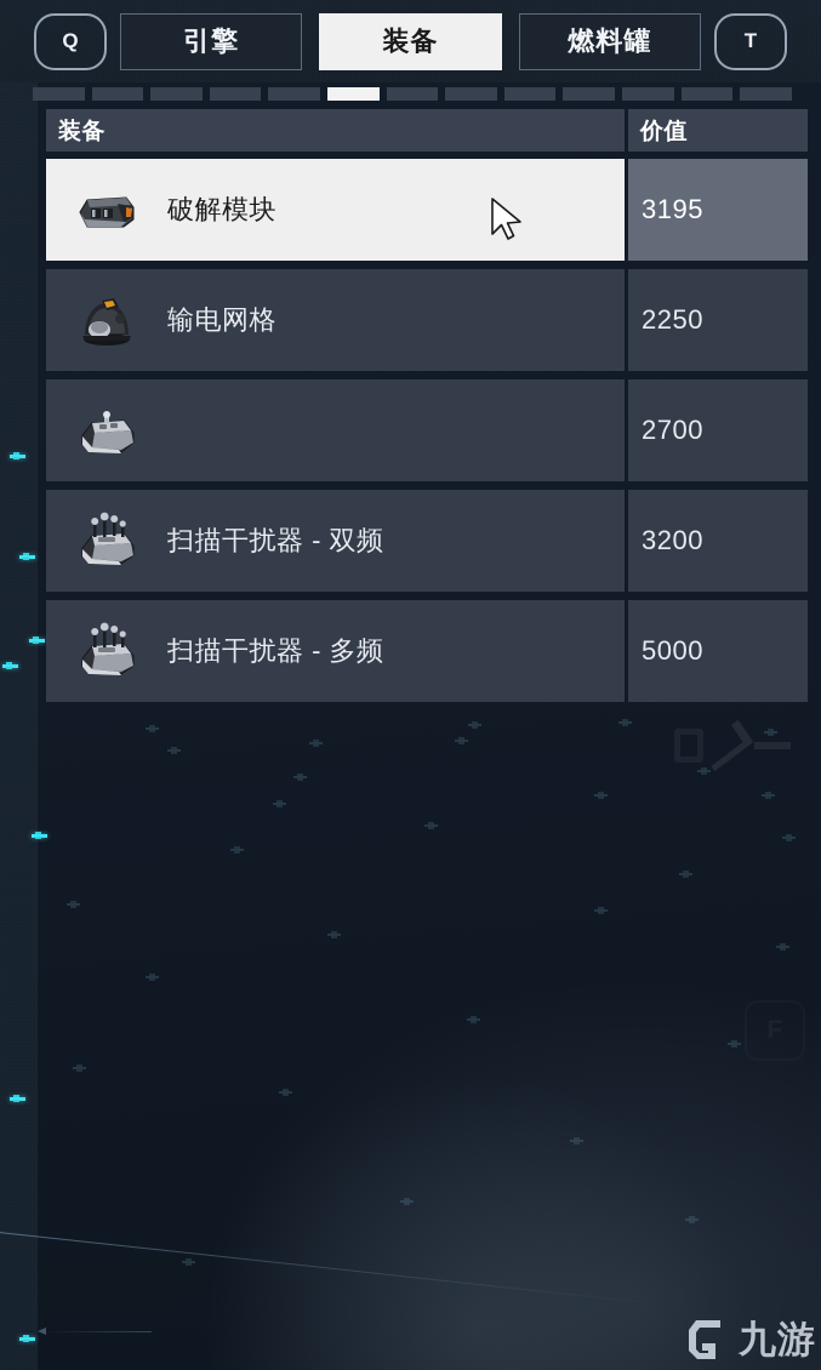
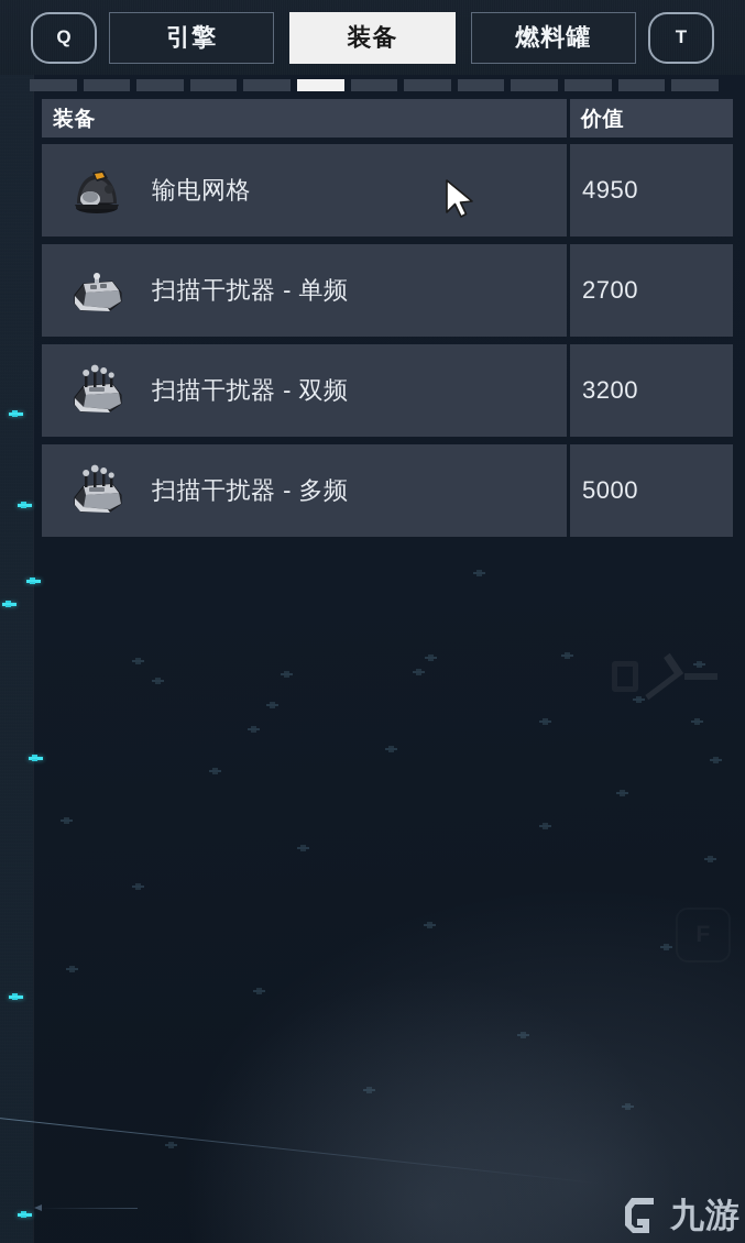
  九游
  Q
  引擎
  装备
  燃料罐
  T
  装备
  价值
- 破解模块
- 3195
  输电网格
- 2250
+ 4950
+ 扫描干扰器 - 单频
  2700
  扫描干扰器 - 双频
  3200
  扫描干扰器 - 多频
  5000
